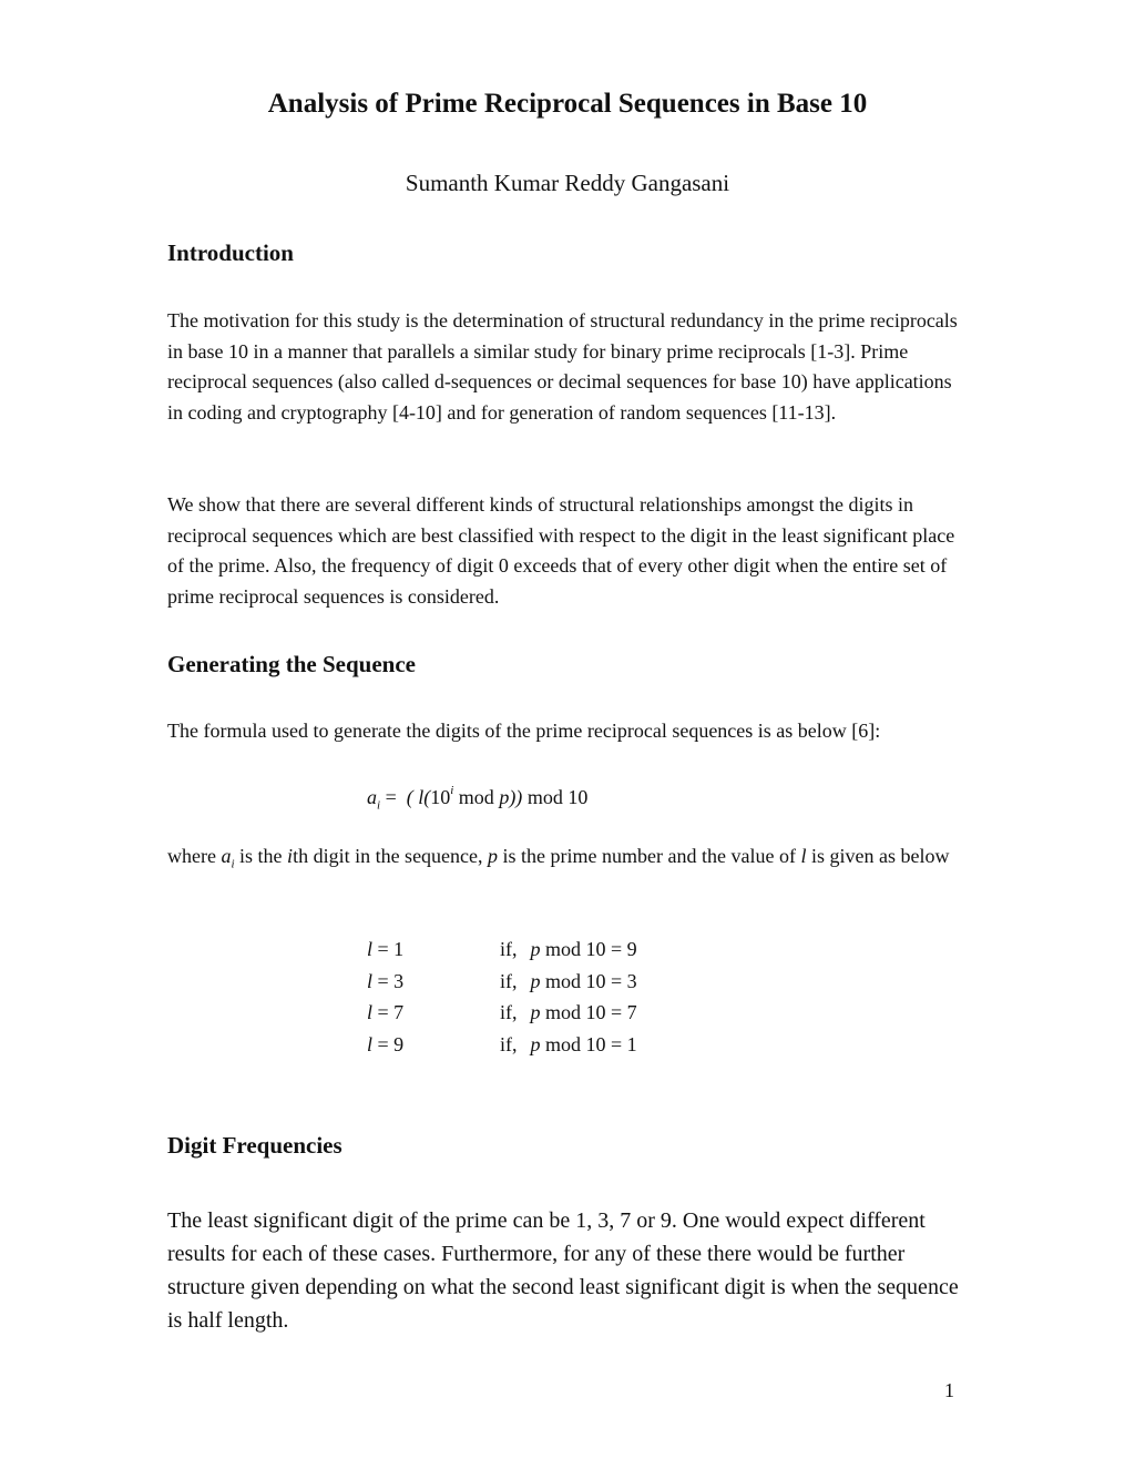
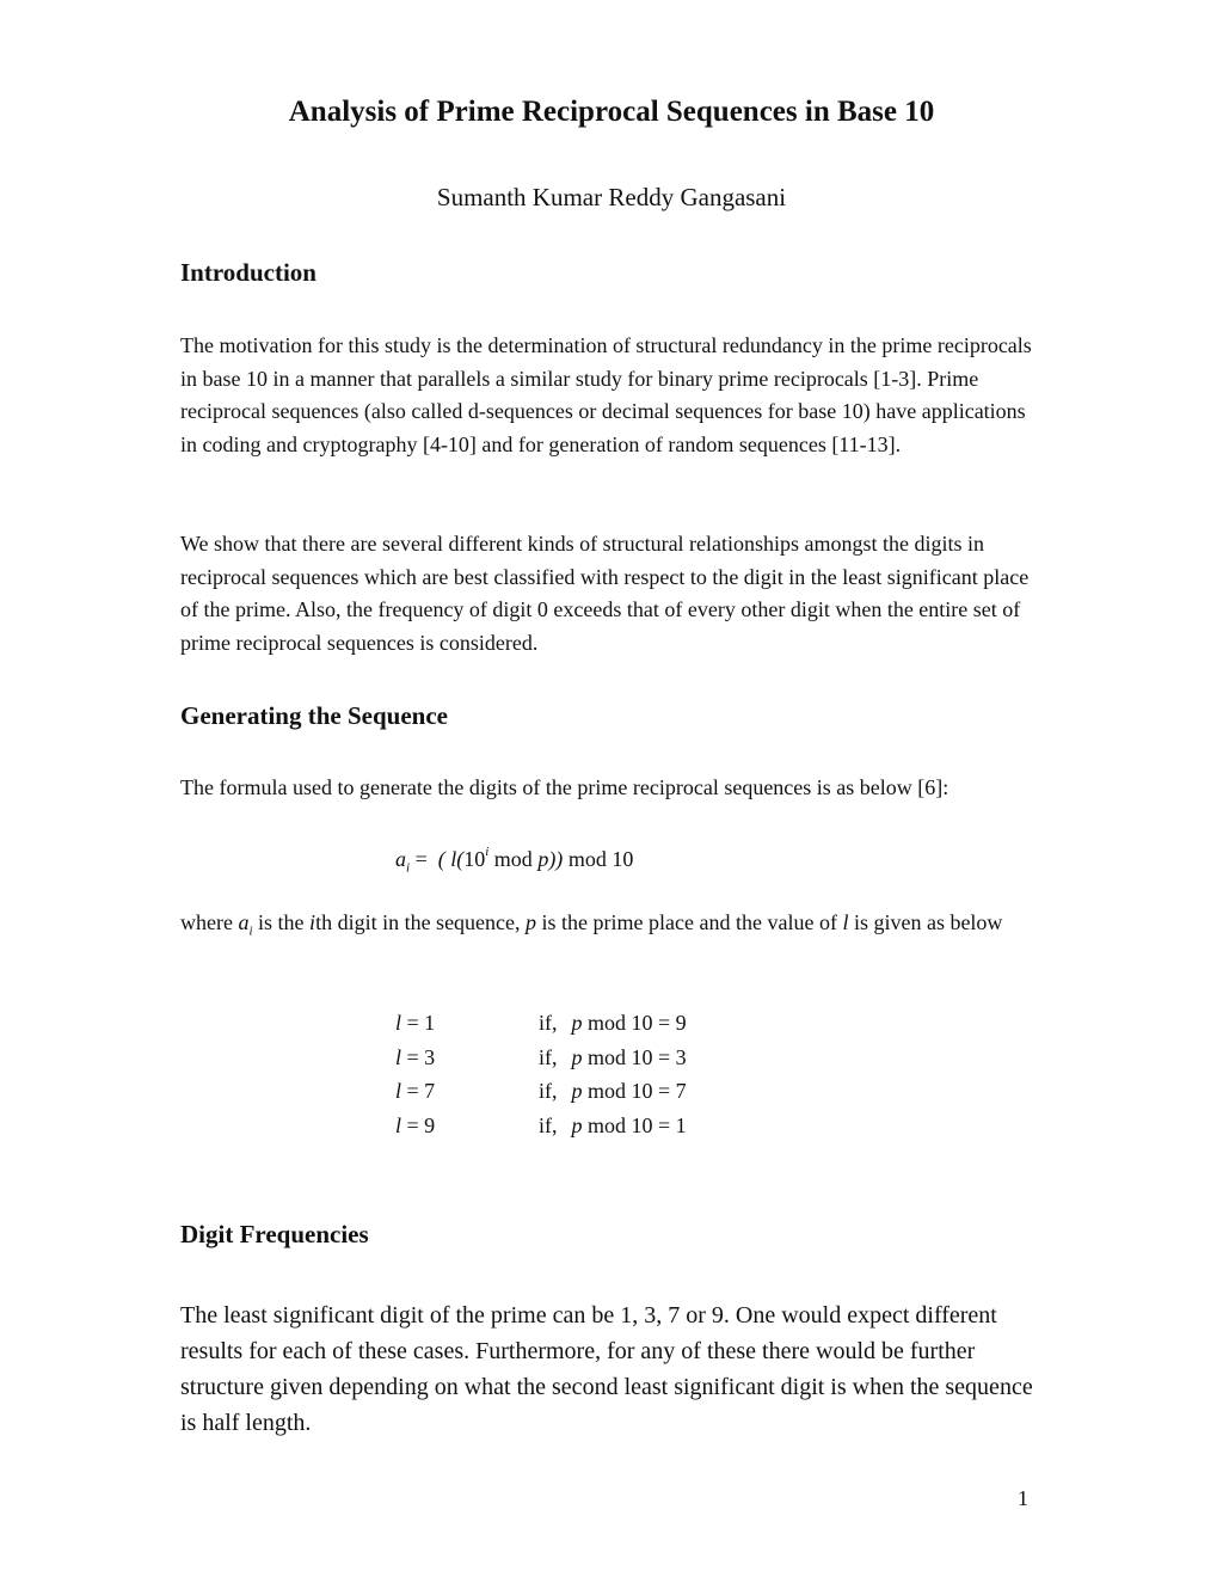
  Analysis of Prime Reciprocal Sequences in Base 10
  Sumanth Kumar Reddy Gangasani
  Introduction
  The motivation for this study is the determination of structural redundancy in the prime reciprocals in base 10 in a manner that parallels a similar study for binary prime reciprocals [1-3]. Prime reciprocal sequences (also called d-sequences or decimal sequences for base 10) have applications in coding and cryptography [4-10] and for generation of random sequences [11-13].
  We show that there are several different kinds of structural relationships amongst the digits in reciprocal sequences which are best classified with respect to the digit in the least significant place of the prime. Also, the frequency of digit 0 exceeds that of every other digit when the entire set of prime reciprocal sequences is considered.
  Generating the Sequence
  The formula used to generate the digits of the prime reciprocal sequences is as below [6]:
  ai = ( l(10i mod p)) mod 10
- where ai is the ith digit in the sequence, p is the prime number and the value of l is given as below
+ where ai is the ith digit in the sequence, p is the prime place and the value of l is given as below
  l = 1
  if, p mod 10 = 9
  l = 3
  if, p mod 10 = 3
  l = 7
  if, p mod 10 = 7
  l = 9
  if, p mod 10 = 1
  Digit Frequencies
  The least significant digit of the prime can be 1, 3, 7 or 9. One would expect different results for each of these cases. Furthermore, for any of these there would be further structure given depending on what the second least significant digit is when the sequence is half length.
  1
